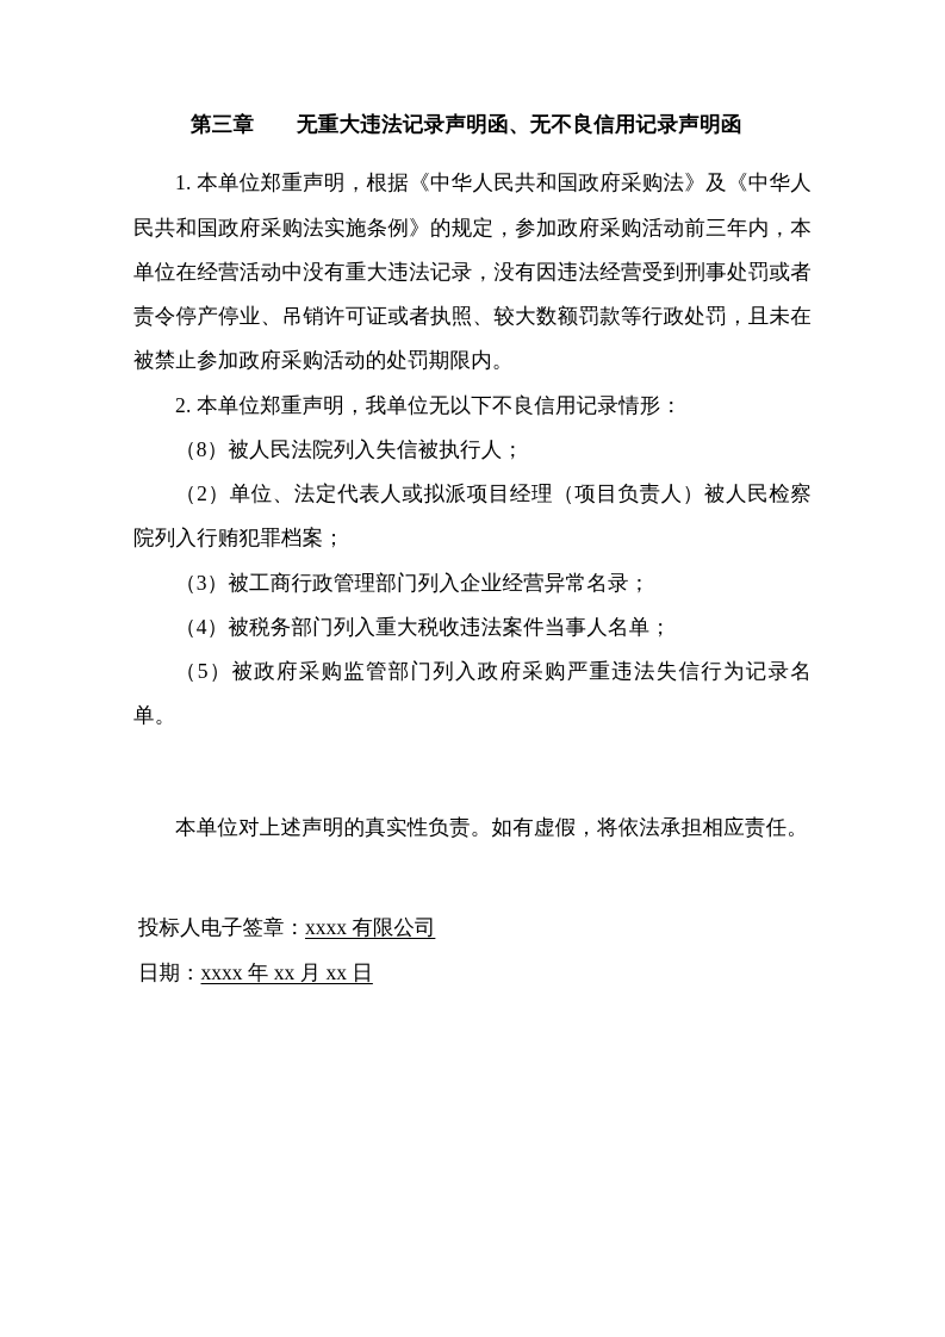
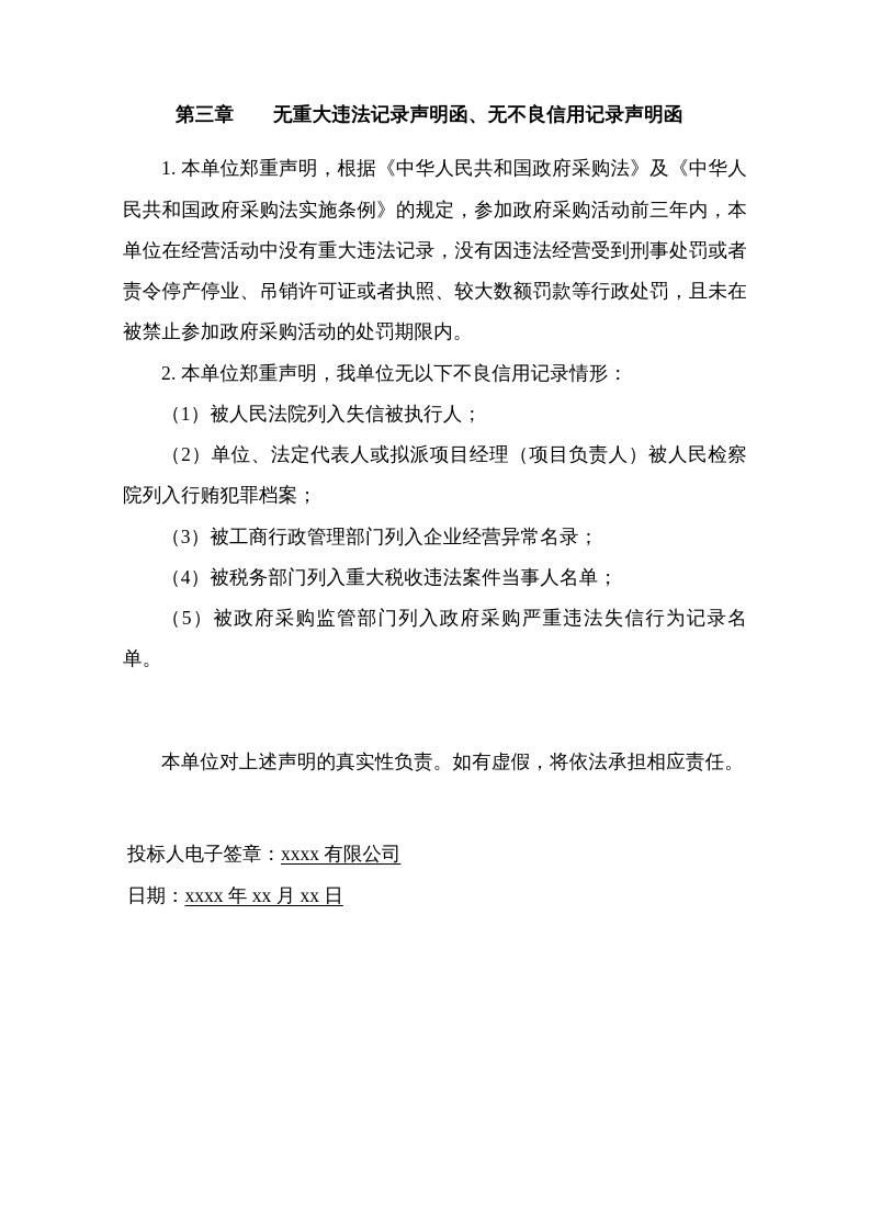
  第三章 无重大违法记录声明函、无不良信用记录声明函
  1. 本单位郑重声明，根据《中华人民共和国政府采购法》及《中华人民共和国政府采购法实施条例》的规定，参加政府采购活动前三年内，本单位在经营活动中没有重大违法记录，没有因违法经营受到刑事处罚或者责令停产停业、吊销许可证或者执照、较大数额罚款等行政处罚，且未在被禁止参加政府采购活动的处罚期限内。
  2. 本单位郑重声明，我单位无以下不良信用记录情形：
- （8）被人民法院列入失信被执行人；
+ （1）被人民法院列入失信被执行人；
  （2）单位、法定代表人或拟派项目经理（项目负责人）被人民检察院列入行贿犯罪档案；
  （3）被工商行政管理部门列入企业经营异常名录；
  （4）被税务部门列入重大税收违法案件当事人名单；
  （5）被政府采购监管部门列入政府采购严重违法失信行为记录名单。
  本单位对上述声明的真实性负责。如有虚假，将依法承担相应责任。
  投标人电子签章：xxxx 有限公司
  日期：xxxx 年 xx 月 xx 日
